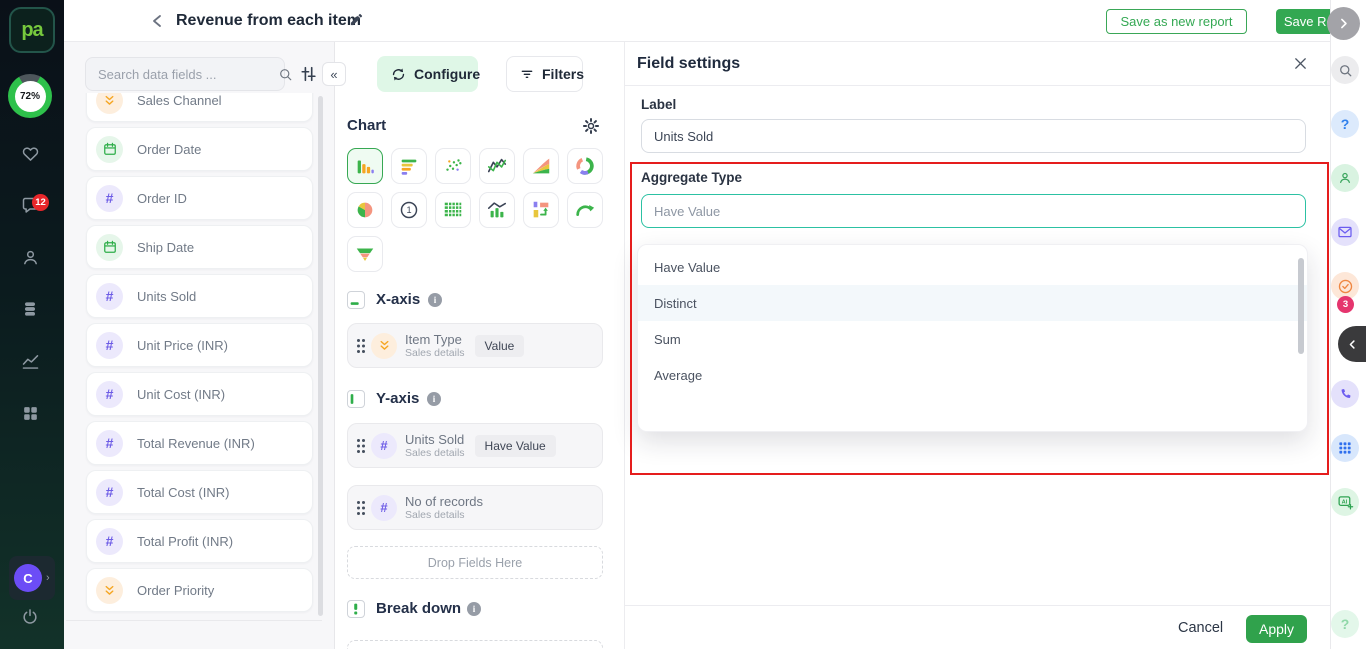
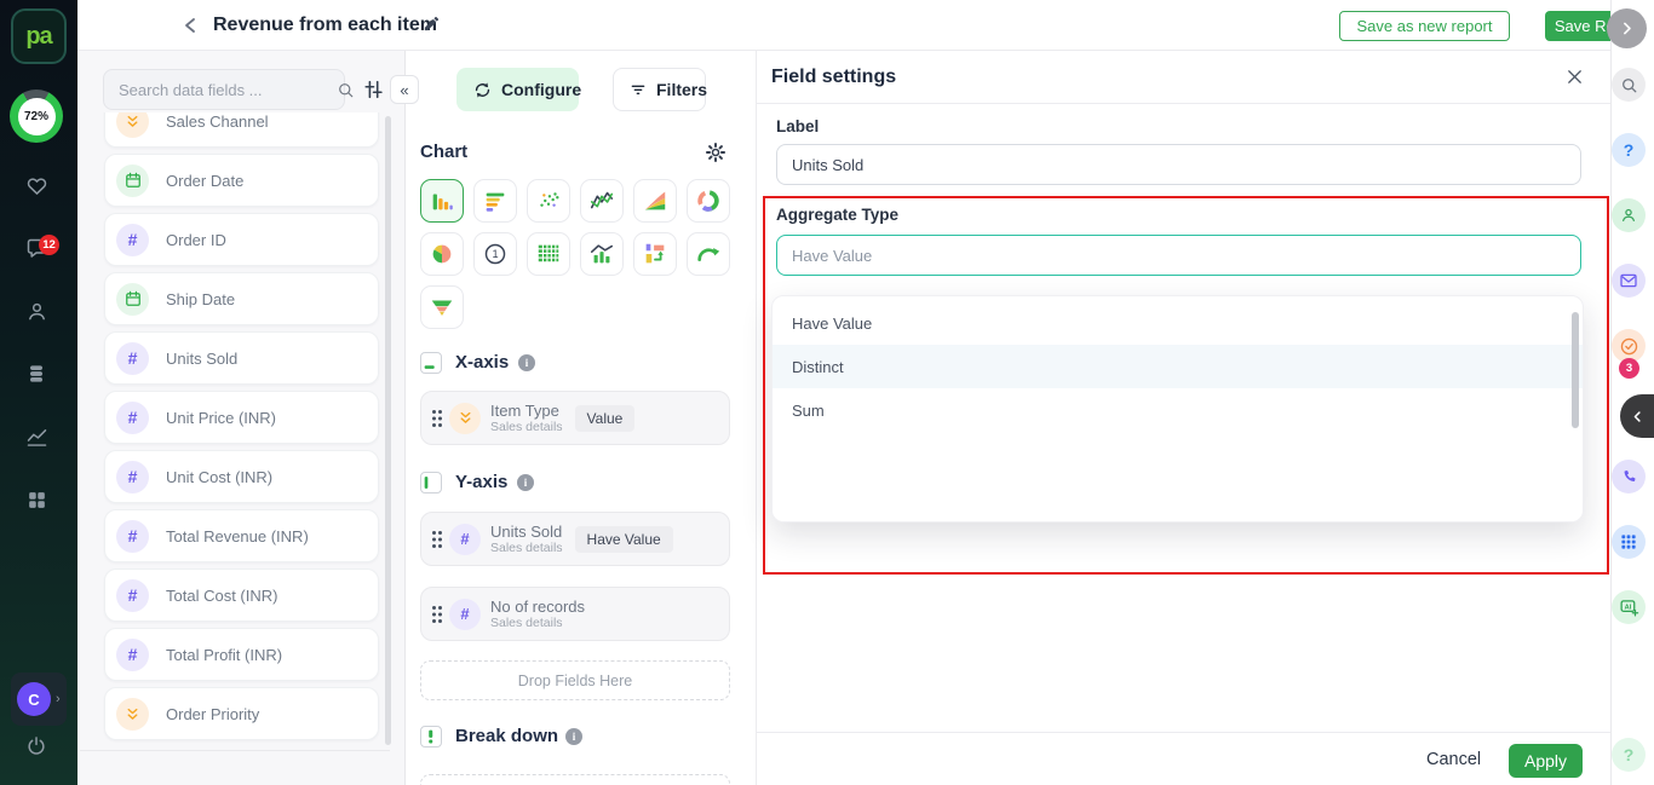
  Revenue from each ite
  Save as new report
  pa
  72%
  12
  C
  ›
  Search data fields ...
  «
  Sales Channel
  Order Date
  #
  Order ID
  Ship Date
  #
  Units Sold
  #
  Unit Price (INR)
  #
  Unit Cost (INR)
  #
  Total Revenue (INR)
  #
  Total Cost (INR)
  #
  Total Profit (INR)
  Order Priority
  Configure
  Filters
  Chart
  1
  X-axis
  i
  Item Type
  Sales details
  Value
  Y-axis
  i
  #
  Units Sold
  Sales details
  Have Value
  #
  No of records
  Sales details
  Drop Fields Here
  Break down
  i
  Field settings
  Label
  Units Sold
  Aggregate Type
  Have Value
  Have Value
  Distinct
  Sum
- Average
  Cancel
  Apply
  ?
  3
  ?
